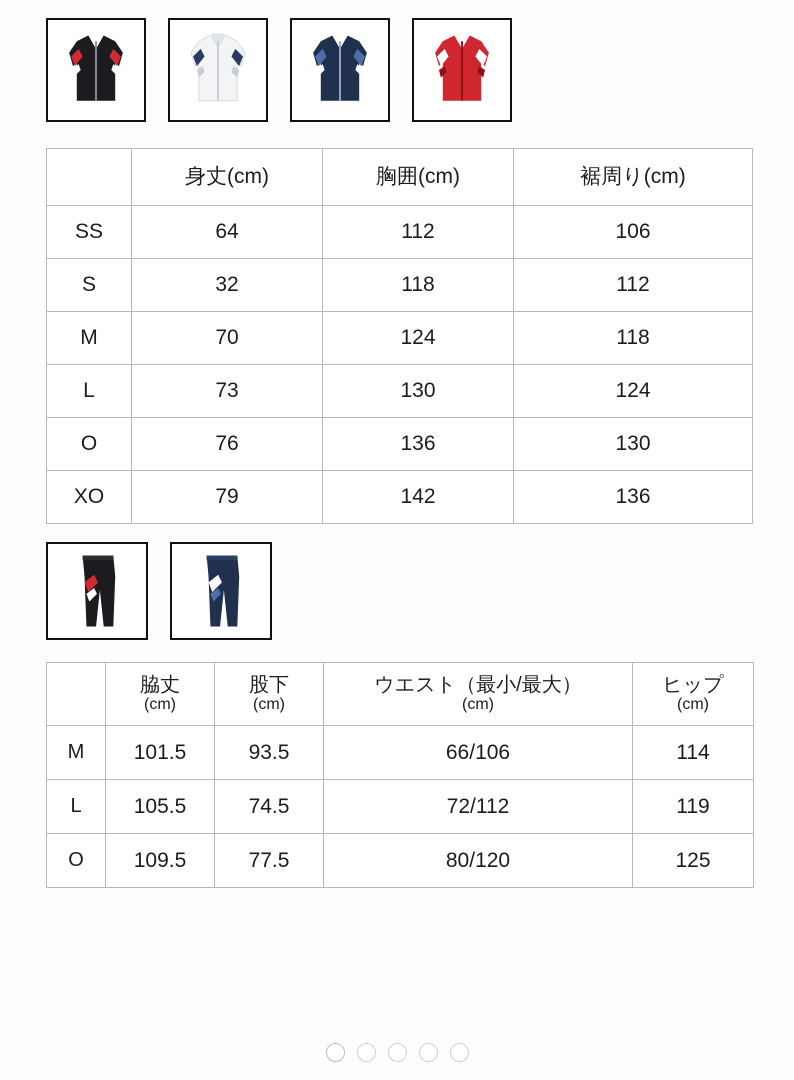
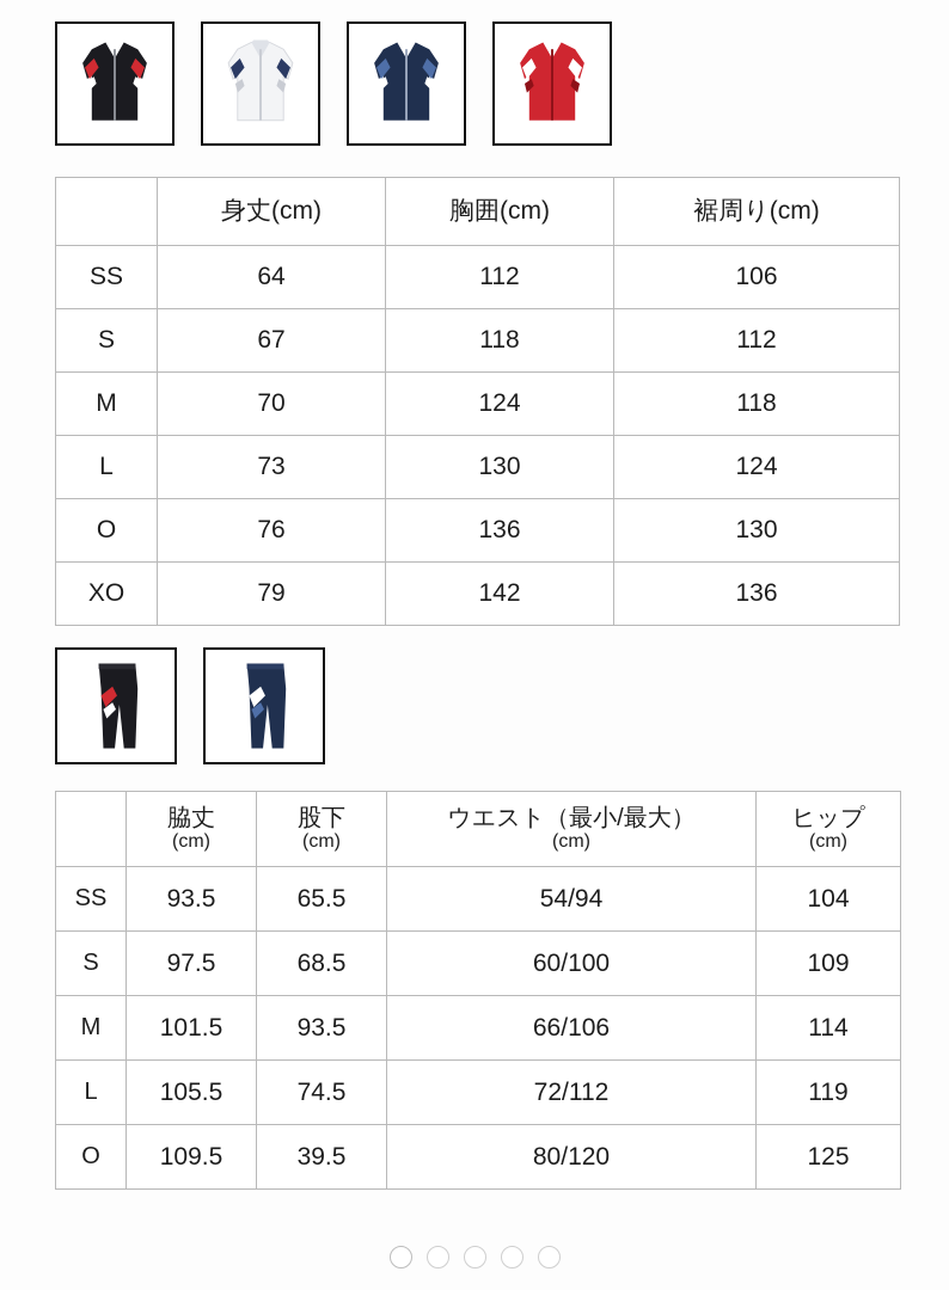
  	身丈(cm)	胸囲(cm)	裾周り(cm)
  SS	64	112	106
- S	32	118	112
+ S	67	118	112
  M	70	124	118
  L	73	130	124
  O	76	136	130
  XO	79	142	136
  	脇丈 (cm)	股下 (cm)	ウエスト（最小/最大） (cm)	ヒップ (cm)
+ SS	93.5	65.5	54/94	104
+ S	97.5	68.5	60/100	109
  M	101.5	93.5	66/106	114
  L	105.5	74.5	72/112	119
- O	109.5	77.5	80/120	125
+ O	109.5	39.5	80/120	125
